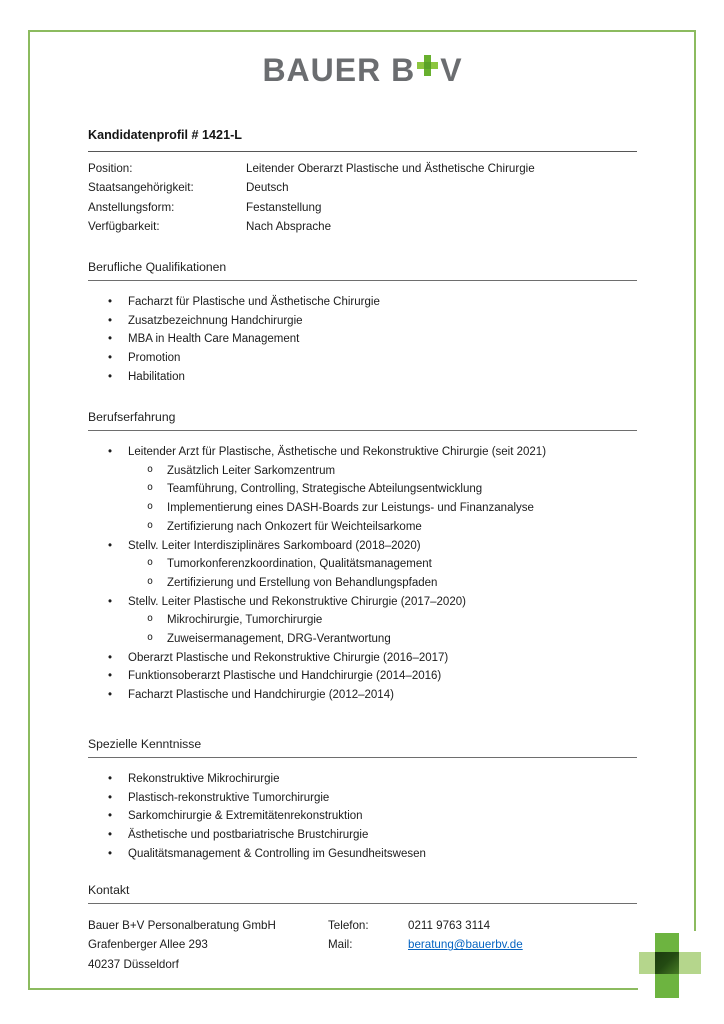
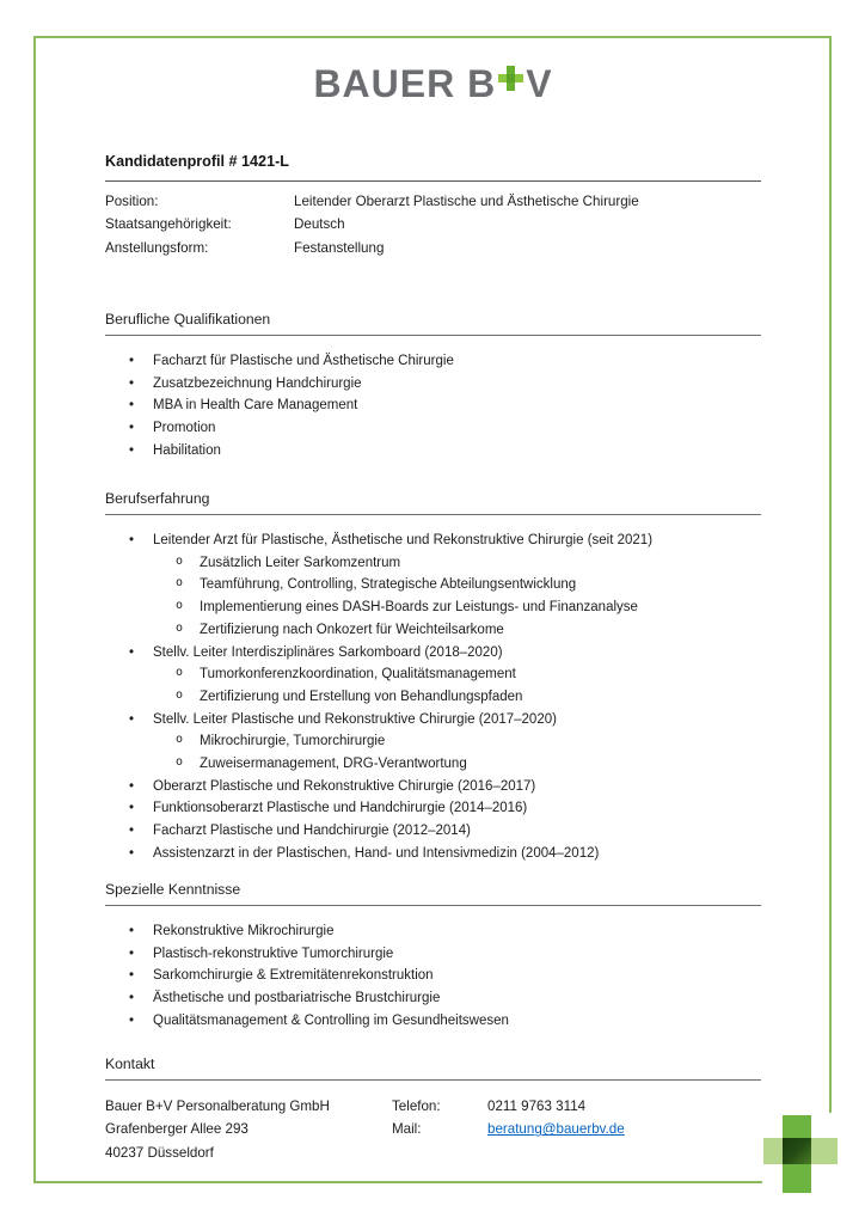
  BAUER B V
  Kandidatenprofil # 1421-L
  Position:
  Leitender Oberarzt Plastische und Ästhetische Chirurgie
  Staatsangehörigkeit:
  Deutsch
  Anstellungsform:
  Festanstellung
- Verfügbarkeit:
- Nach Absprache
  Berufliche Qualifikationen
  Facharzt für Plastische und Ästhetische Chirurgie
  Zusatzbezeichnung Handchirurgie
  MBA in Health Care Management
  Promotion
  Habilitation
  Berufserfahrung
  Leitender Arzt für Plastische, Ästhetische und Rekonstruktive Chirurgie (seit 2021)
  Zusätzlich Leiter Sarkomzentrum
  Teamführung, Controlling, Strategische Abteilungsentwicklung
  Implementierung eines DASH-Boards zur Leistungs- und Finanzanalyse
  Zertifizierung nach Onkozert für Weichteilsarkome
  Stellv. Leiter Interdisziplinäres Sarkomboard (2018–2020)
  Tumorkonferenzkoordination, Qualitätsmanagement
  Zertifizierung und Erstellung von Behandlungspfaden
  Stellv. Leiter Plastische und Rekonstruktive Chirurgie (2017–2020)
  Mikrochirurgie, Tumorchirurgie
  Zuweisermanagement, DRG-Verantwortung
  Oberarzt Plastische und Rekonstruktive Chirurgie (2016–2017)
  Funktionsoberarzt Plastische und Handchirurgie (2014–2016)
  Facharzt Plastische und Handchirurgie (2012–2014)
+ Assistenzarzt in der Plastischen, Hand- und Intensivmedizin (2004–2012)
  Spezielle Kenntnisse
  Rekonstruktive Mikrochirurgie
  Plastisch-rekonstruktive Tumorchirurgie
  Sarkomchirurgie & Extremitätenrekonstruktion
  Ästhetische und postbariatrische Brustchirurgie
  Qualitätsmanagement & Controlling im Gesundheitswesen
  Kontakt
  Bauer B+V Personalberatung GmbH
  Grafenberger Allee 293
  40237 Düsseldorf
  Telefon:
  0211 9763 3114
  Mail:
  beratung@bauerbv.de
